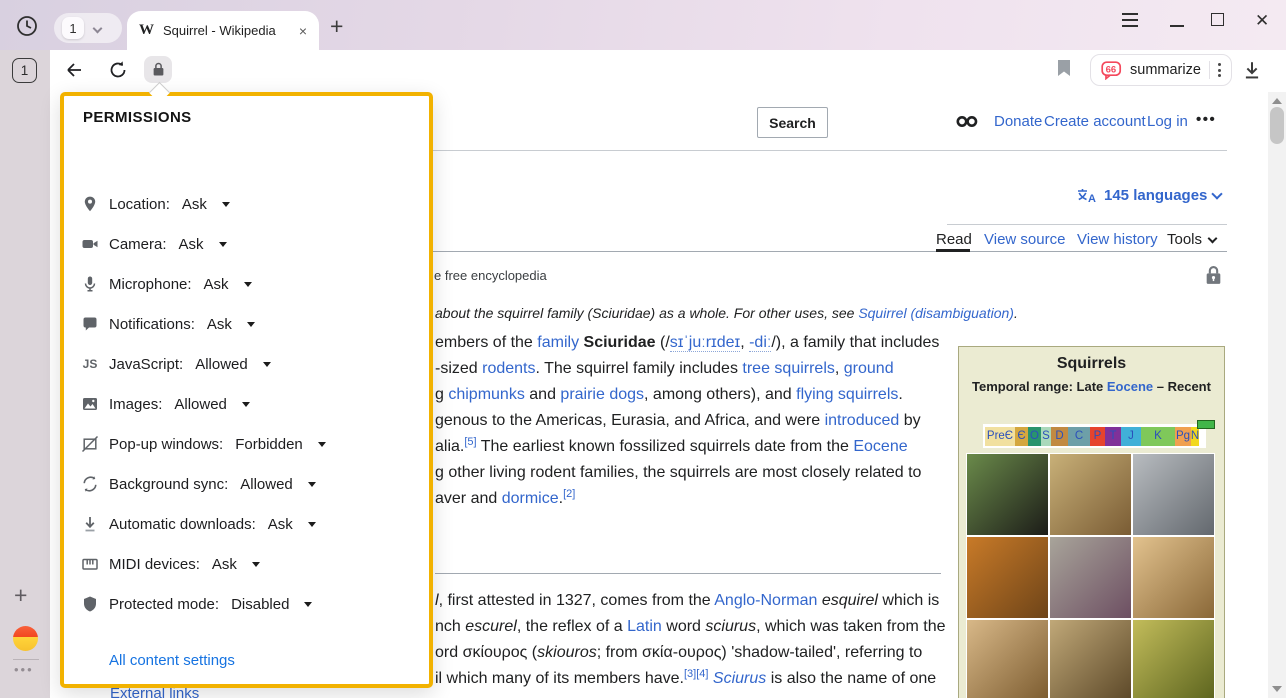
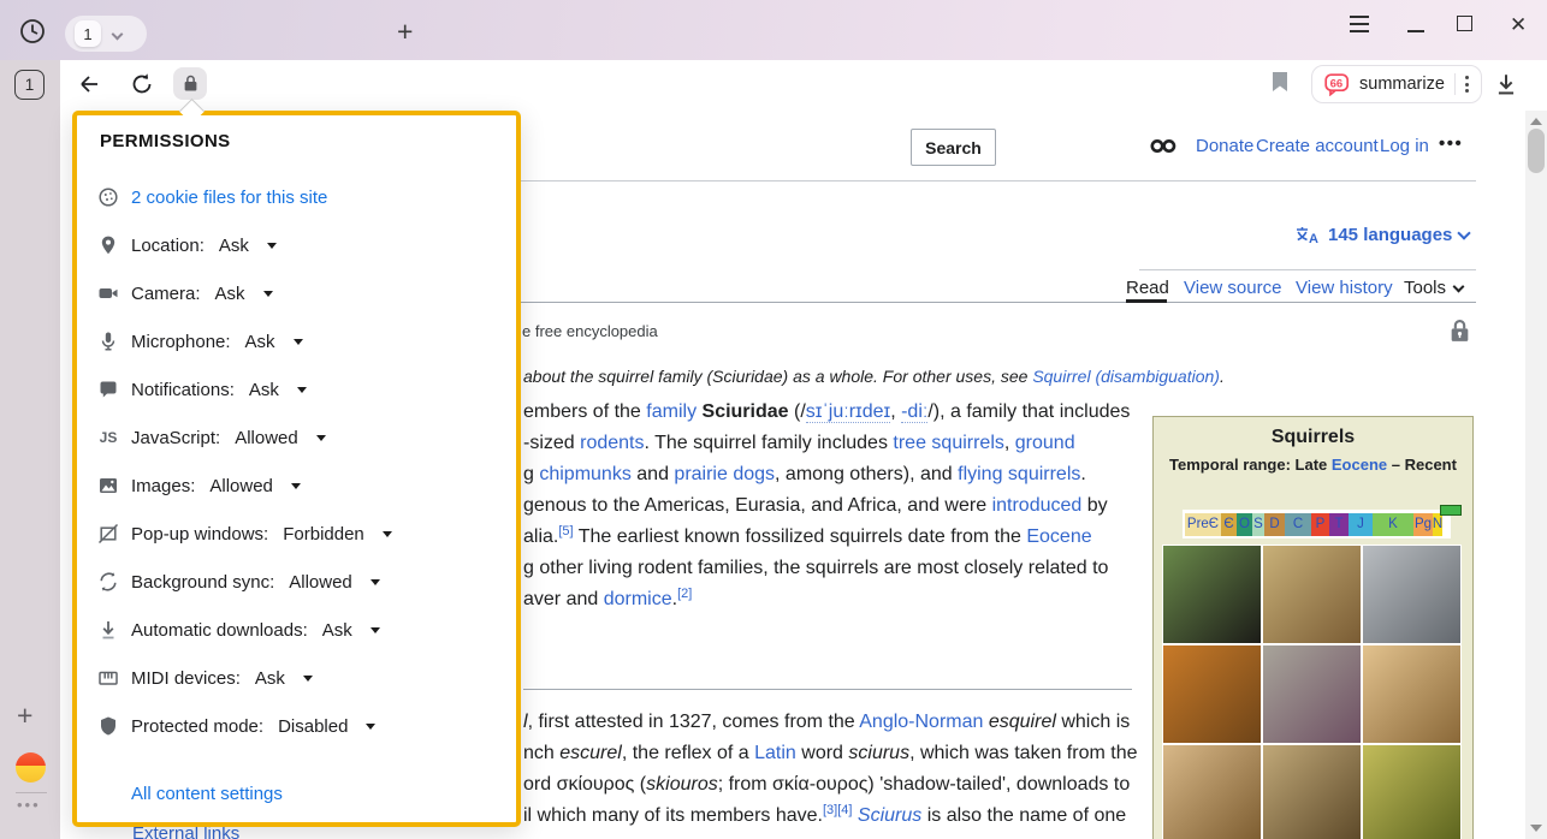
  1
- W
- Squirrel - Wikipedia
- ×
  +
  ✕
  66
  summarize
  1
  +
  •••
  Search
  Donate
  Create account
  Log in
  •••
  A
  145 languages
  Read
  View source
  View history
  Tools
  e free encyclopedia
  about the squirrel family (Sciuridae) as a whole. For other uses, see Squirrel (disambiguation).
  embers of the family Sciuridae (/sɪˈjuːrɪdeɪ, -diː/), a family that includes
  -sized rodents. The squirrel family includes tree squirrels, ground
  g chipmunks and prairie dogs, among others), and flying squirrels.
  genous to the Americas, Eurasia, and Africa, and were introduced by
  alia.[5] The earliest known fossilized squirrels date from the Eocene
  g other living rodent families, the squirrels are most closely related to
  aver and dormice.[2]
  l, first attested in 1327, comes from the Anglo-Norman esquirel which is
  nch escurel, the reflex of a Latin word sciurus, which was taken from the
- ord σκίουρος (skiouros; from σκία-ουρος) 'shadow-tailed', referring to
+ ord σκίουρος (skiouros; from σκία-ουρος) 'shadow-tailed', downloads to
  il which many of its members have.[3][4] Sciurus is also the name of one
  External links
  Squirrels
  Temporal range: Late Eocene – Recent
  PreЄ
  Є
  O
  S
  D
  C
  P
  T
  J
  K
  Pg
  N
  PERMISSIONS
+ 2 cookie files for this site
  Location:
  Ask
  Camera:
  Ask
  Microphone:
  Ask
  Notifications:
  Ask
  JS
  JavaScript:
  Allowed
  Images:
  Allowed
  Pop-up windows:
  Forbidden
  Background sync:
  Allowed
  Automatic downloads:
  Ask
  MIDI devices:
  Ask
  Protected mode:
  Disabled
  All content settings
